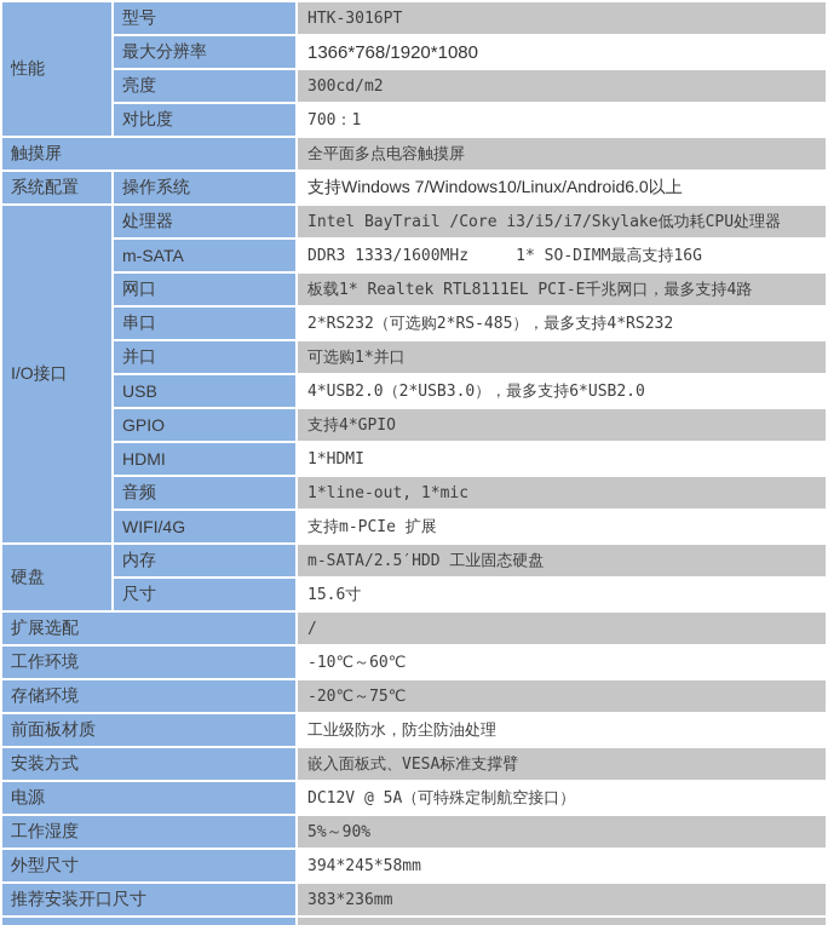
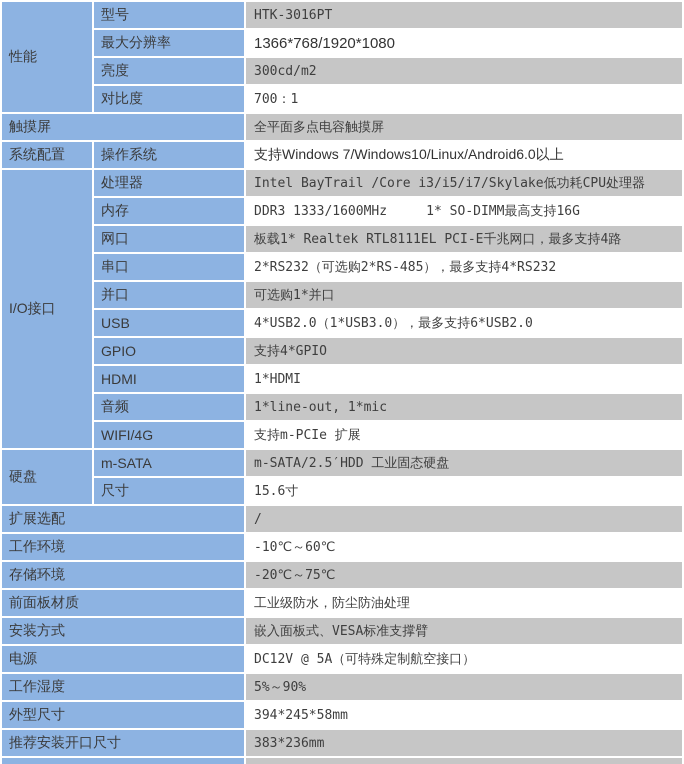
  性能	型号	HTK-3016PT
  最大分辨率	1366*768/1920*1080
  亮度	300cd/m2
  对比度	700：1
  触摸屏	全平面多点电容触摸屏
  系统配置	操作系统	支持Windows 7/Windows10/Linux/Android6.0以上
  I/O接口	处理器	Intel BayTrail /Core i3/i5/i7/Skylake低功耗CPU处理器
- m-SATA	DDR3 1333/1600MHz 1* SO-DIMM最高支持16G
+ 内存	DDR3 1333/1600MHz 1* SO-DIMM最高支持16G
  网口	板载1* Realtek RTL8111EL PCI-E千兆网口，最多支持4路
  串口	2*RS232（可选购2*RS-485），最多支持4*RS232
  并口	可选购1*并口
- USB	4*USB2.0（2*USB3.0），最多支持6*USB2.0
+ USB	4*USB2.0（1*USB3.0），最多支持6*USB2.0
  GPIO	支持4*GPIO
  HDMI	1*HDMI
  音频	1*line-out, 1*mic
  WIFI/4G	支持m-PCIe 扩展
- 硬盘	内存	m-SATA/2.5′HDD 工业固态硬盘
+ 硬盘	m-SATA	m-SATA/2.5′HDD 工业固态硬盘
  尺寸	15.6寸
  扩展选配	/
  工作环境	-10℃～60℃
  存储环境	-20℃～75℃
  前面板材质	工业级防水，防尘防油处理
  安装方式	嵌入面板式、VESA标准支撑臂
  电源	DC12V @ 5A（可特殊定制航空接口）
  工作湿度	5%～90%
  外型尺寸	394*245*58mm
  推荐安装开口尺寸	383*236mm
